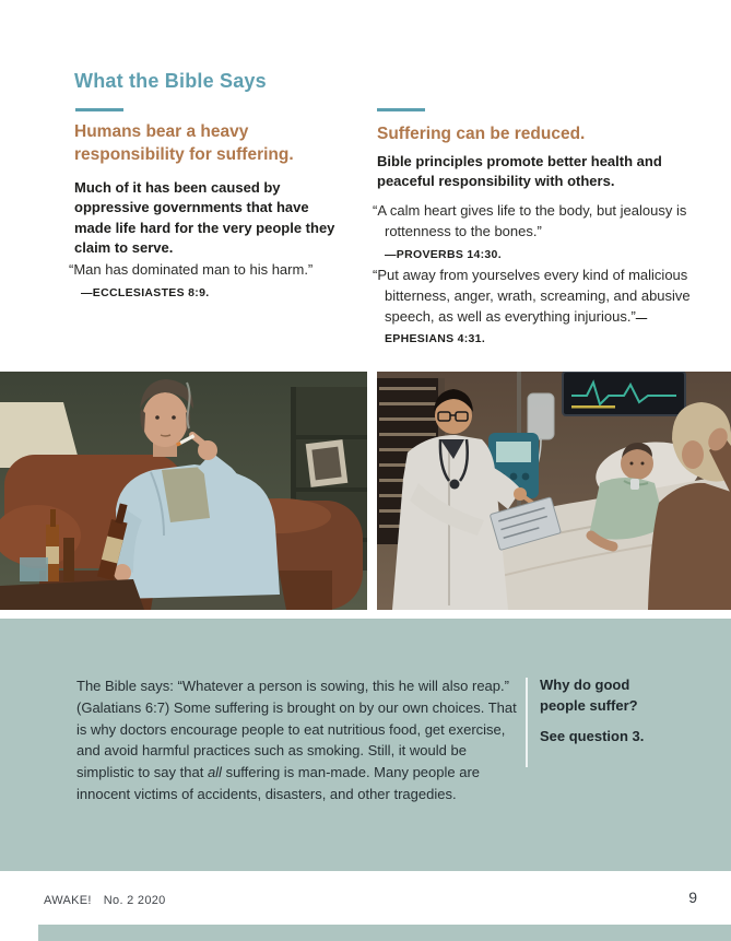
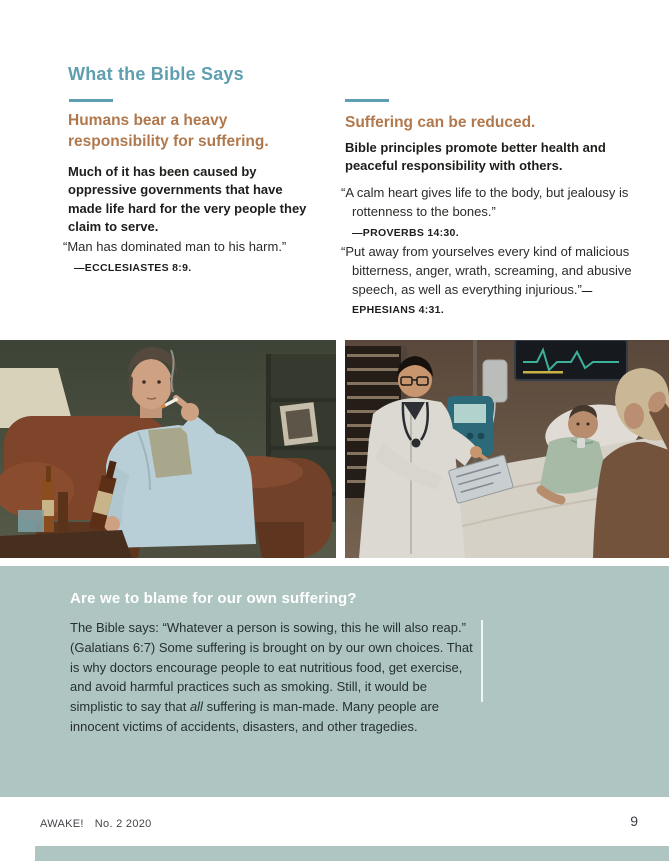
  What the Bible Says
  Humans bear a heavy responsibility for suffering.
  Much of it has been caused by oppressive governments that have made life hard for the very people they claim to serve.
  “Man has dominated man to his harm.”
  —ECCLESIASTES 8:9.
  Suffering can be reduced.
  Bible principles promote better health and peaceful responsibility with others.
  “A calm heart gives life to the body, but jealousy is rottenness to the bones.”
  —PROVERBS 14:30.
  “Put away from yourselves every kind of malicious bitterness, anger, wrath, screaming, and abusive speech, as well as everything injurious.”—EPHESIANS 4:31.
+ Are we to blame for our own suffering?
  The Bible says: “Whatever a person is sowing, this he will also reap.” (Galatians 6:7) Some suffering is brought on by our own choices. That is why doctors encourage people to eat nutritious food, get exercise, and avoid harmful practices such as smoking. Still, it would be simplistic to say that all suffering is man-made. Many people are innocent victims of accidents, disasters, and other tragedies.
- Why do good people suffer?
- See question 3.
  AWAKE!
  No. 2 2020
  9
